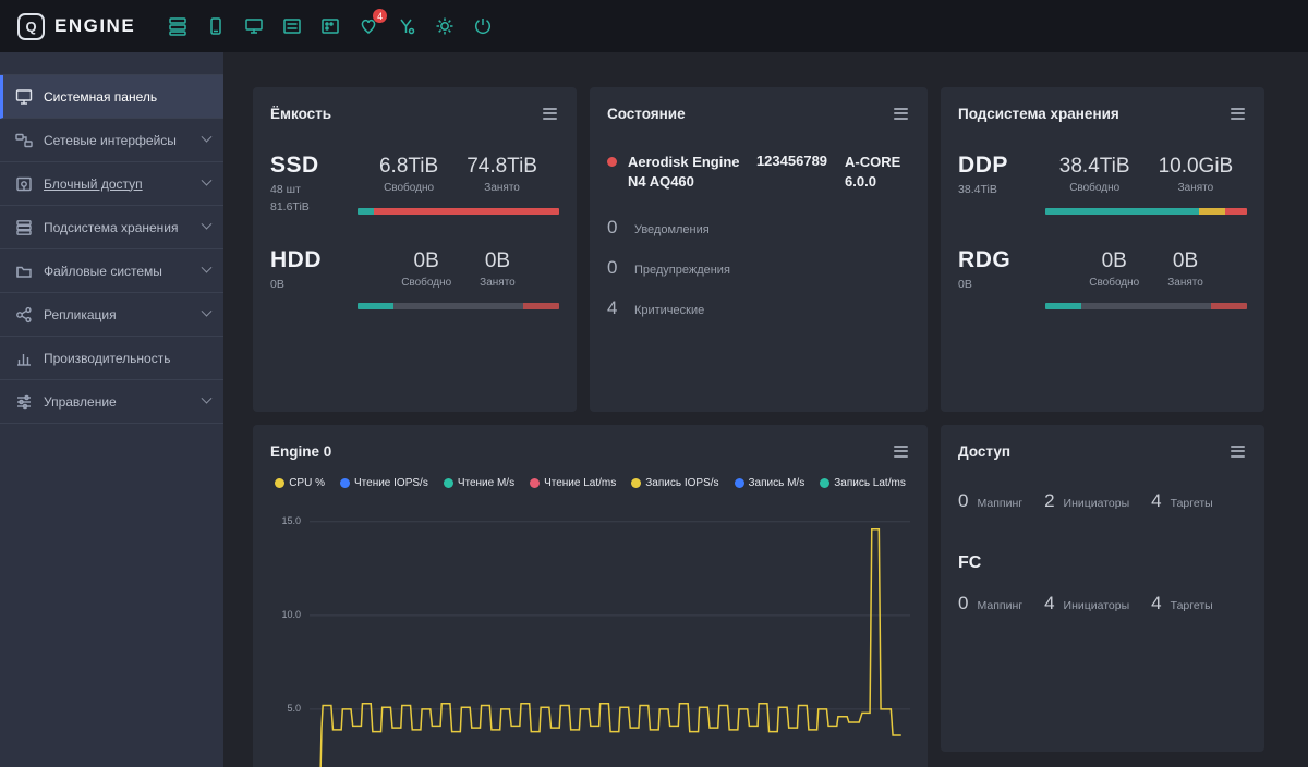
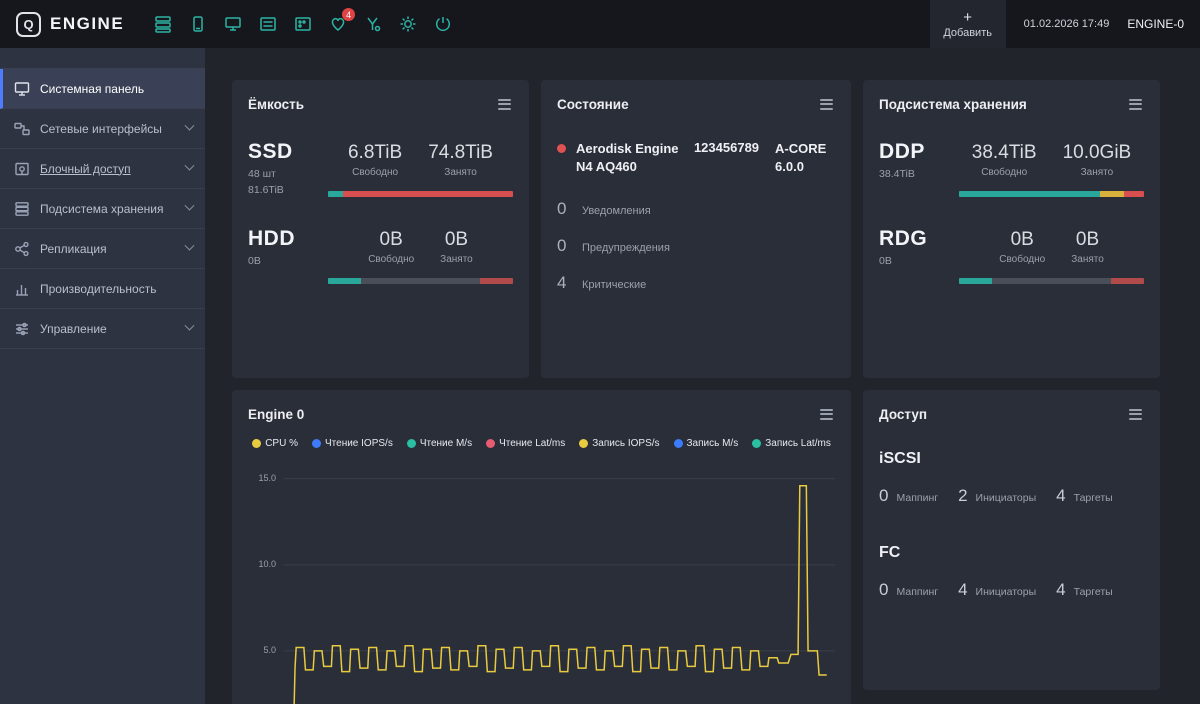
  Q
  ENGINE
  4
+ +
+ Добавить
+ 01.02.2026 17:49
+ ENGINE-0
  Системная панель
  Сетевые интерфейсы
  Блочный доступ
  Подсистема хранения
- Файловые системы
  Репликация
  Производительность
  Управление
  Ёмкость
  SSD
  48 шт
  81.6TiB
  6.8TiB
  Свободно
  74.8TiB
  Занято
  HDD
  0B
  0B
  Свободно
  0B
  Занято
  Состояние
  Aerodisk Engine N4 AQ460
  123456789
  A-CORE 6.0.0
  0
  Уведомления
  0
  Предупреждения
  4
  Критические
  Подсистема хранения
  DDP
  38.4TiB
  38.4TiB
  Свободно
  10.0GiB
  Занято
  RDG
  0B
  0B
  Свободно
  0B
  Занято
  Engine 0
  CPU %
  Чтение IOPS/s
  Чтение M/s
  Чтение Lat/ms
  Запись IOPS/s
  Запись M/s
  Запись Lat/ms
  5.0
  10.0
  15.0
  Доступ
+ iSCSI
  0
  Маппинг
  2
  Инициаторы
  4
  Таргеты
  FC
  0
  Маппинг
  4
  Инициаторы
  4
  Таргеты
